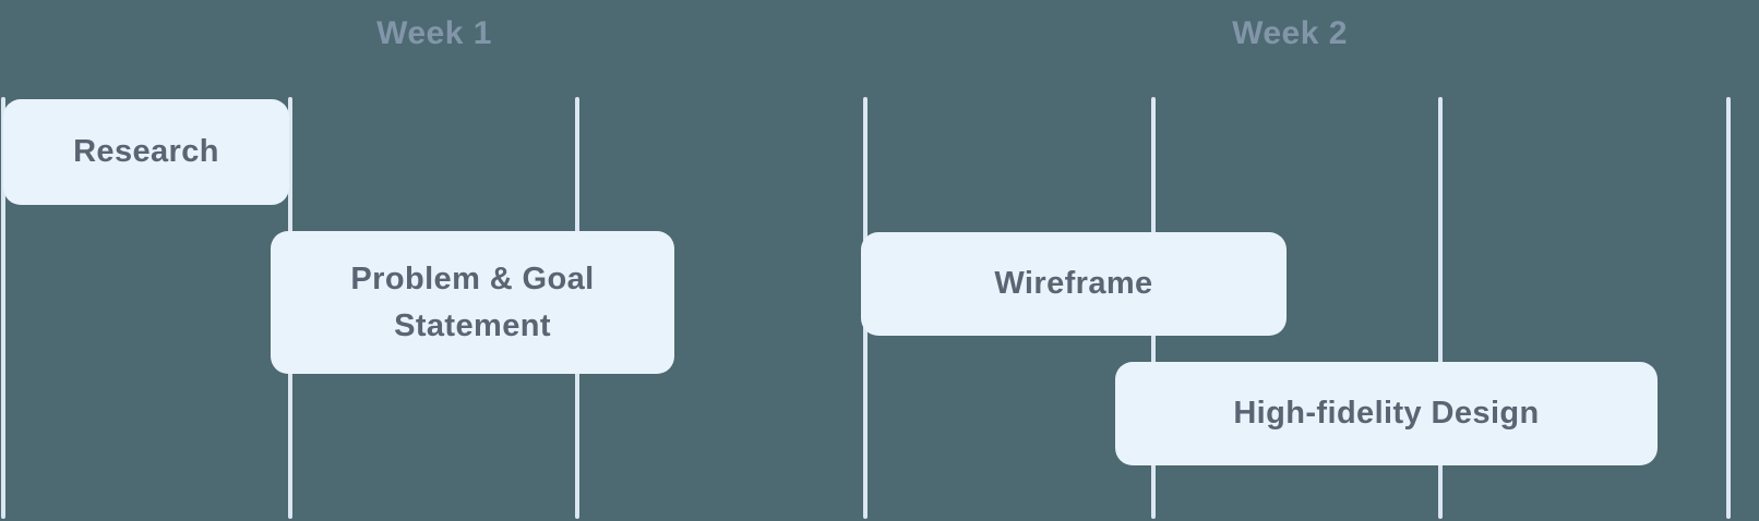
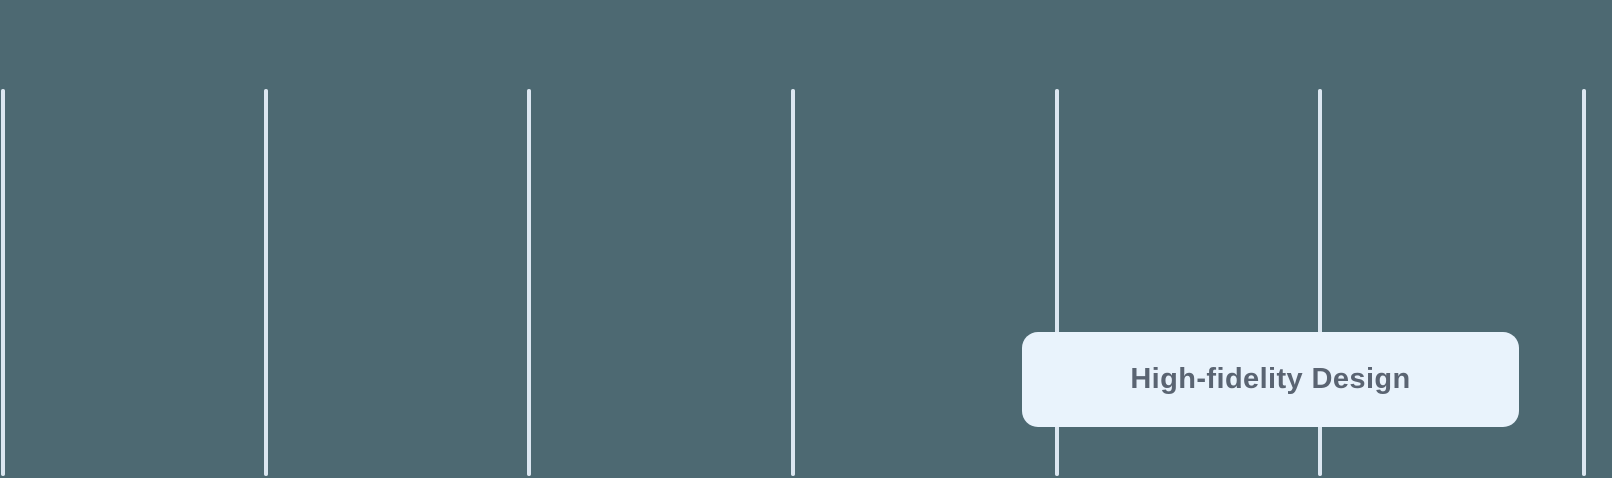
- Week 1
- Week 2
- Research
- Problem & Goal Statement
- Wireframe
  High-fidelity Design
